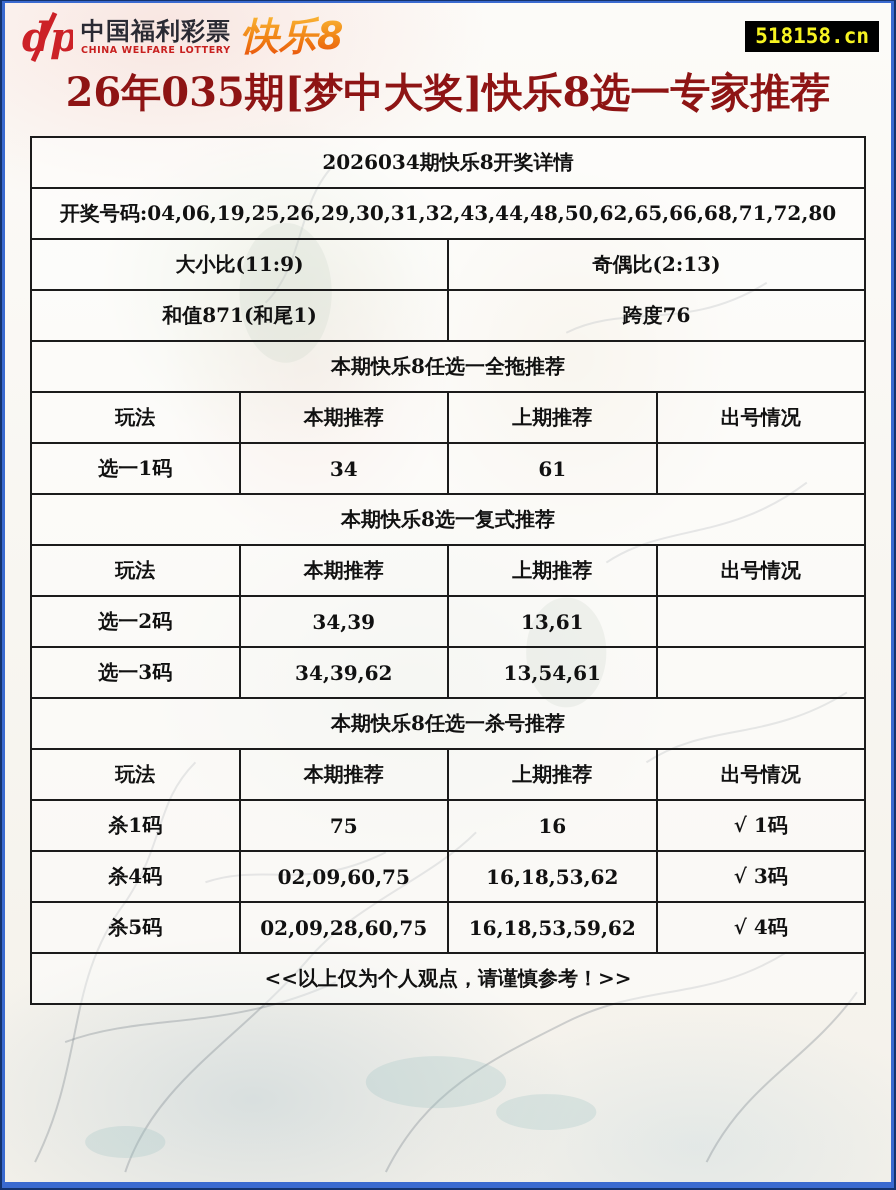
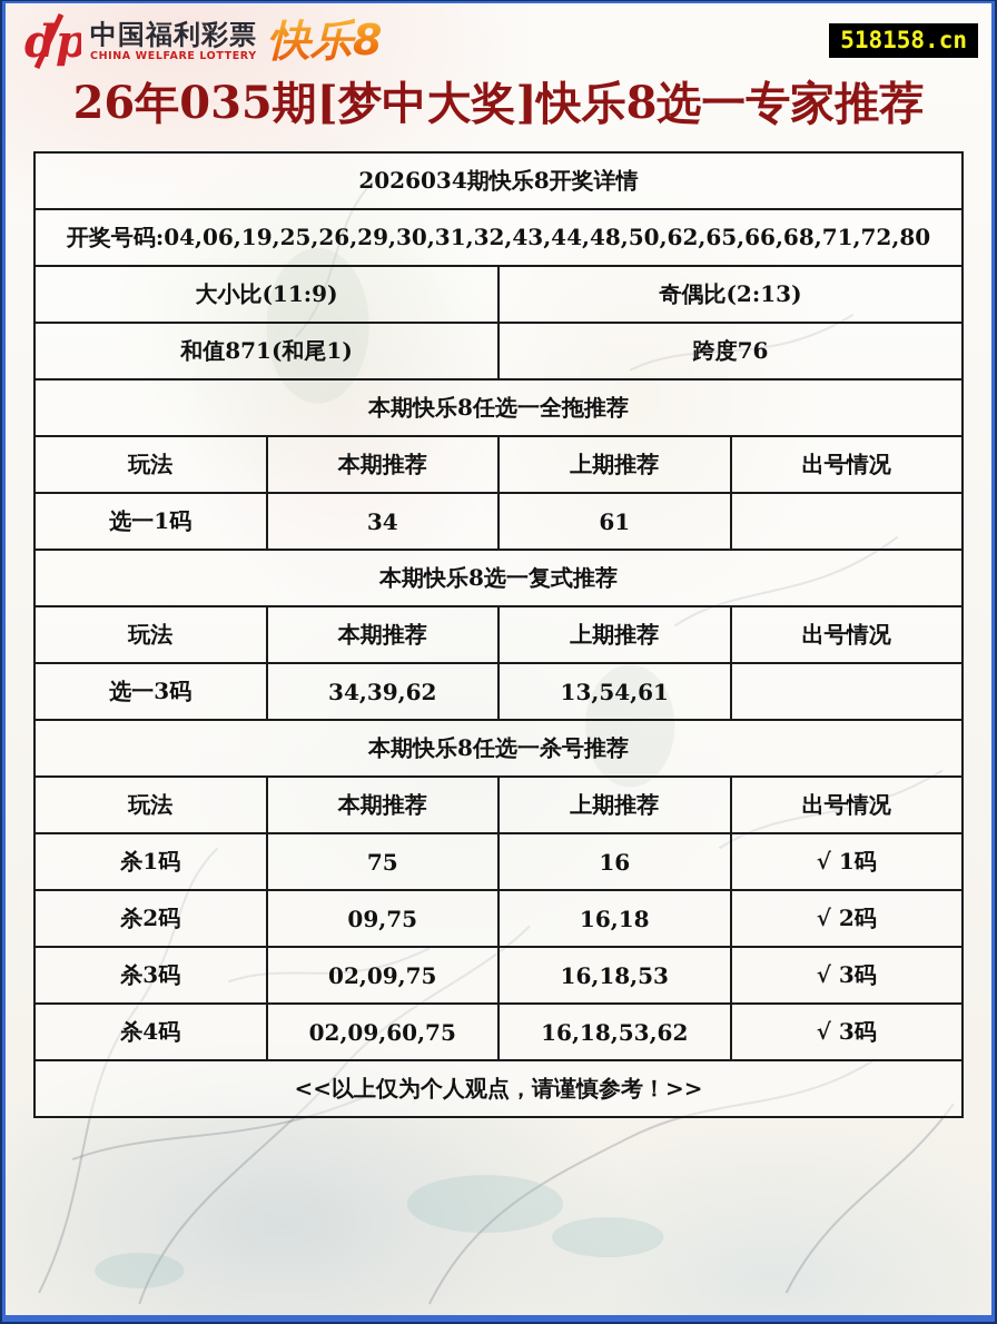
  dp
  中国福利彩票
  CHINA WELFARE LOTTERY
  快乐8
  518158.cn
  26年035期[梦中大奖]快乐8选一专家推荐
  2026034期快乐8开奖详情
  开奖号码:04,06,19,25,26,29,30,31,32,43,44,48,50,62,65,66,68,71,72,80
  大小比(11:9)	奇偶比(2:13)
  和值871(和尾1)	跨度76
  本期快乐8任选一全拖推荐
  玩法	本期推荐	上期推荐	出号情况
  选一1码	34	61
  本期快乐8选一复式推荐
  玩法	本期推荐	上期推荐	出号情况
- 选一2码	34,39	13,61
  选一3码	34,39,62	13,54,61
  本期快乐8任选一杀号推荐
  玩法	本期推荐	上期推荐	出号情况
  杀1码	75	16	√ 1码
+ 杀2码	09,75	16,18	√ 2码
+ 杀3码	02,09,75	16,18,53	√ 3码
  杀4码	02,09,60,75	16,18,53,62	√ 3码
- 杀5码	02,09,28,60,75	16,18,53,59,62	√ 4码
  <<以上仅为个人观点，请谨慎参考！>>
